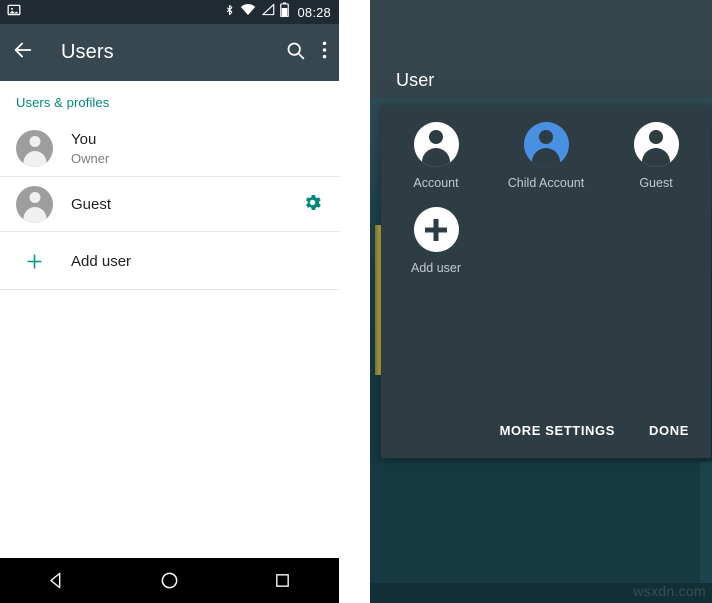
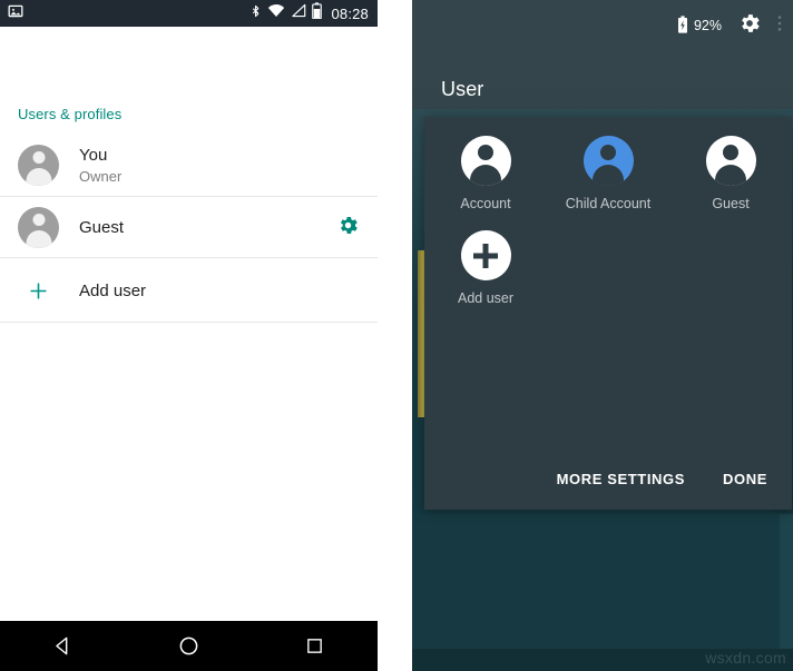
  08:28
- Users
  Users & profiles
  You
  Owner
  Guest
  Add user
+ 92%
  User
  Account
  Child Account
  Guest
  Add user
  MORE SETTINGS
  DONE
  wsxdn.com
